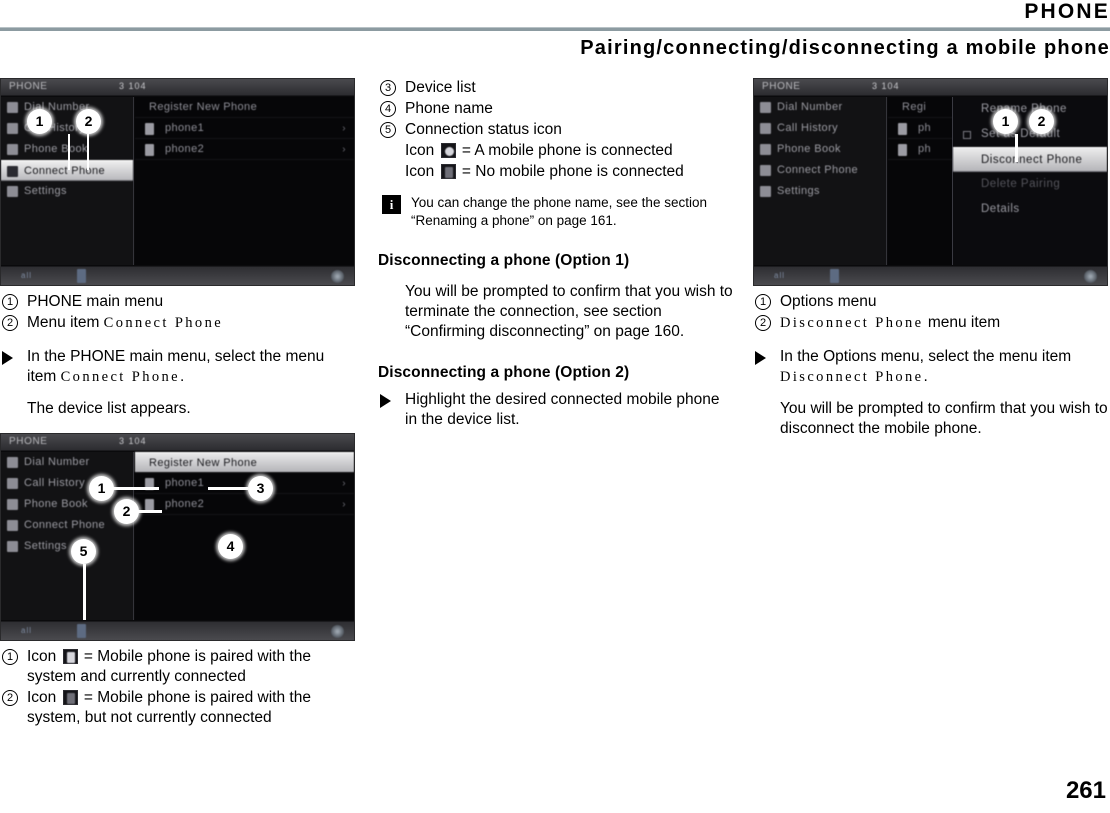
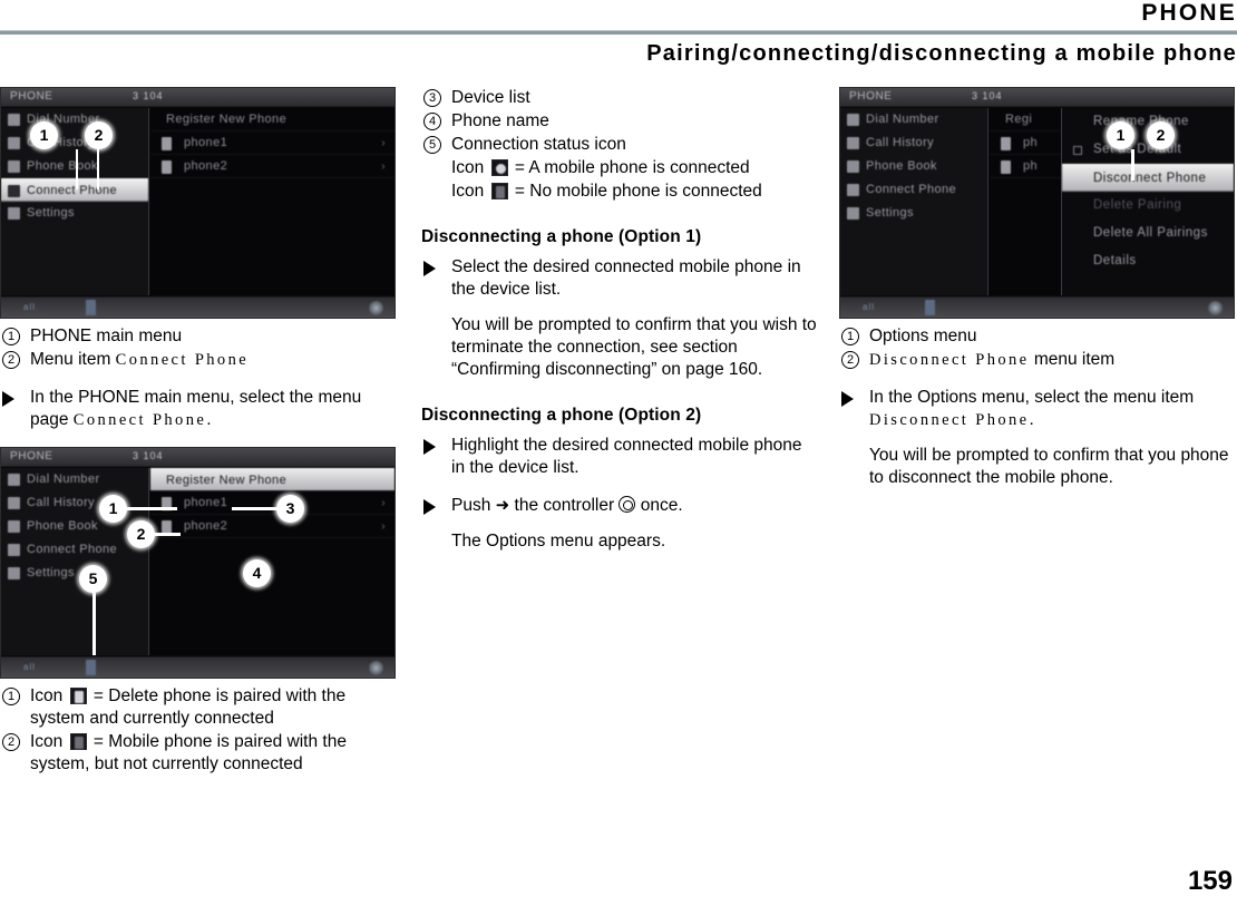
  PHONE
  Pairing/connecting/disconnecting a mobile phone
  PHONE
  3 104
  Dial Number
  Phone Book
  Connect Phone
  Settings
  Register New Phone
  phone1
  ›
  phone2
  ›
  all
  1
  2
  1
  PHONE main menu
  2
  Menu item Connect Phone
- In the PHONE main menu, select the menu item Connect Phone.
+ In the PHONE main menu, select the menu page Connect Phone.
- The device list appears.
  PHONE
  3 104
  Dial Number
  Call History
  Phone Book
  Connect Phone
  Settings
  Register New Phone
  phone1
  ›
  phone2
  ›
  all
  1
  2
  3
  4
  5
  1
- Icon = Mobile phone is paired with the system and currently connected
+ Icon = Delete phone is paired with the system and currently connected
  2
  Icon = Mobile phone is paired with the system, but not currently connected
  3
  Device list
  4
  Phone name
  5
  Connection status icon
  Icon = A mobile phone is connected
  Icon = No mobile phone is connected
- i
- You can change the phone name, see the section “Renaming a phone” on page 161.
  Disconnecting a phone (Option 1)
+ Select the desired connected mobile phone in the device list.
  You will be prompted to confirm that you wish to terminate the connection, see section “Confirming disconnecting” on page 160.
  Disconnecting a phone (Option 2)
  Highlight the desired connected mobile phone in the device list.
+ Push ➜ the controller once.
+ The Options menu appears.
  PHONE
  3 104
  Dial Number
  Call History
  Phone Book
  Connect Phone
  Settings
  Regi
  ph
  ph
  Reme Pone
  Set as Default
  Disconect Phone
  Delete Pairing
+ Delete All Pairings
  Details
  all
  1
  2
  1
  Options menu
  2
  Disconnect Phone menu item
  In the Options menu, select the menu item Disconnect Phone.
- You will be prompted to confirm that you wish to disconnect the mobile phone.
+ You will be prompted to confirm that you phone to disconnect the mobile phone.
- 261
+ 159
